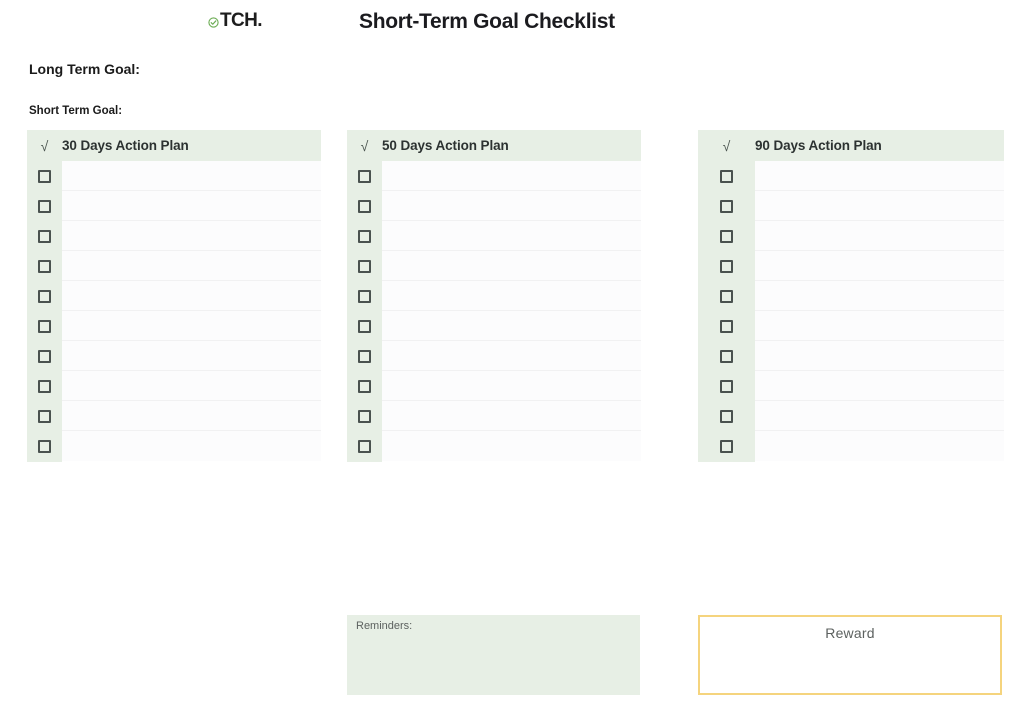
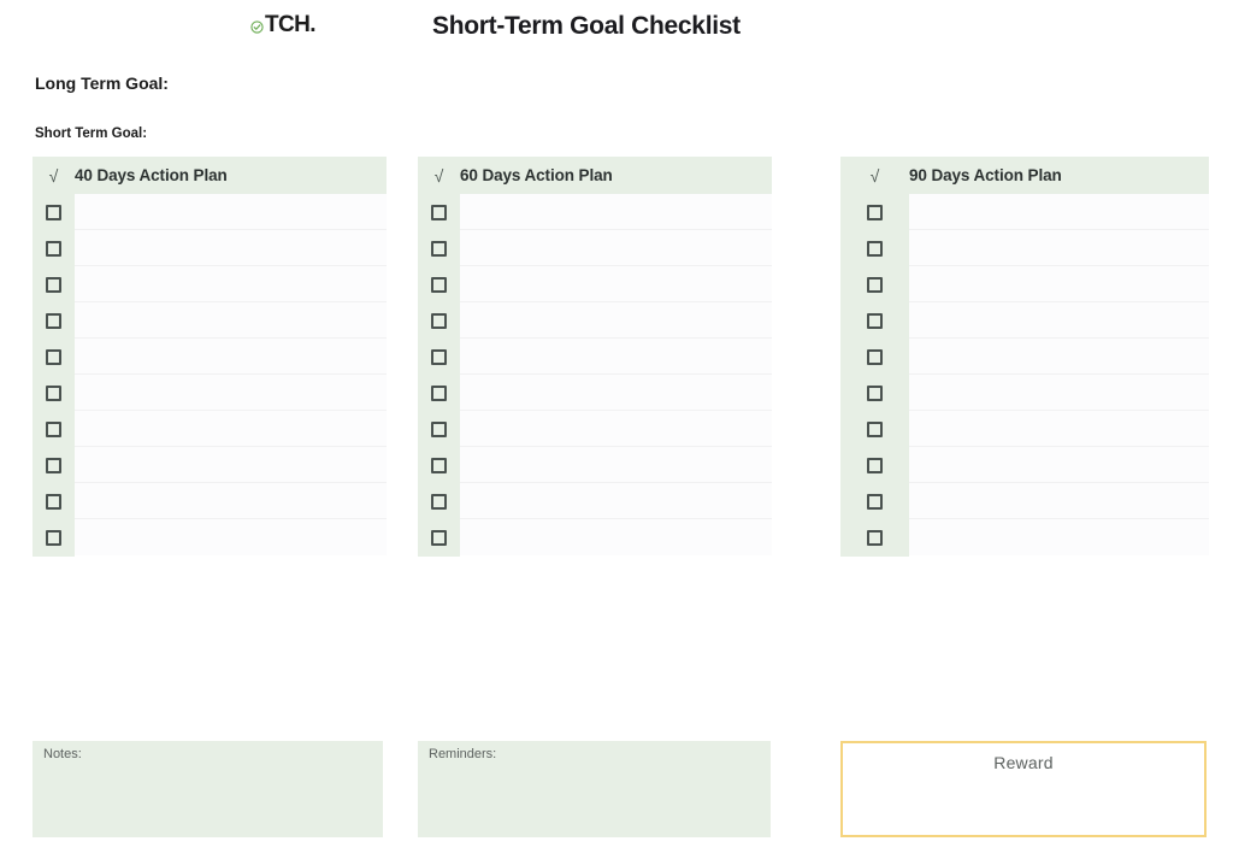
  TCH.
  Short-Term Goal Checklist
  Long Term Goal:
  Short Term Goal:
  √
- 30 Days Action Plan
+ 40 Days Action Plan
  √
- 50 Days Action Plan
+ 60 Days Action Plan
  √
  90 Days Action Plan
+ Notes:
  Reminders:
  Reward
